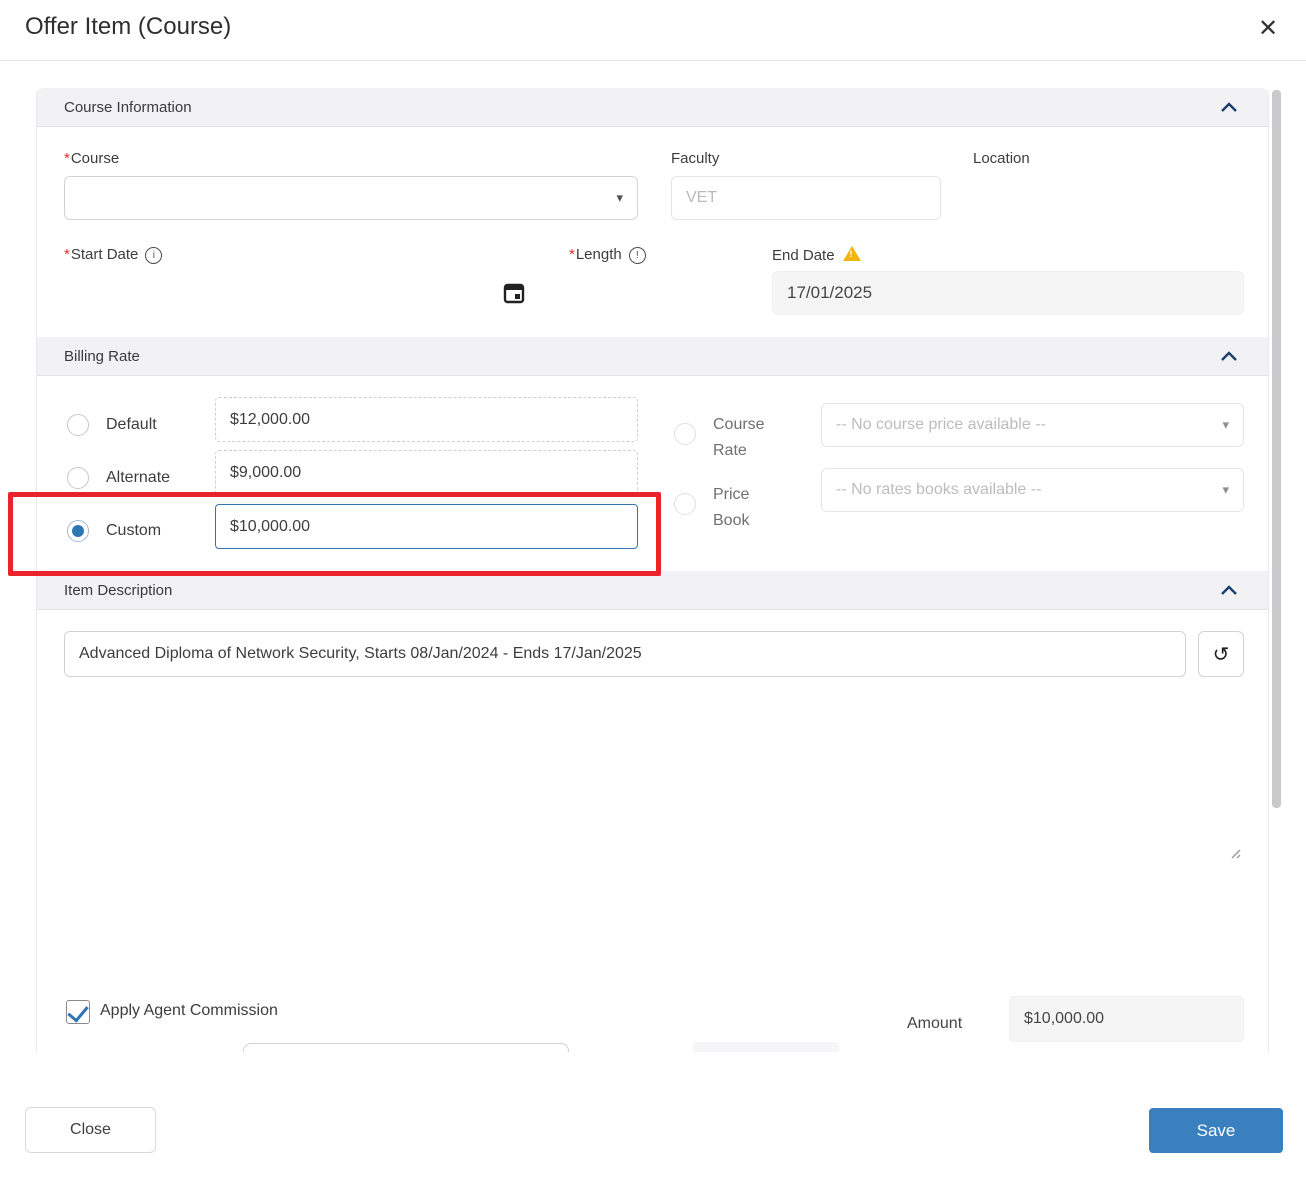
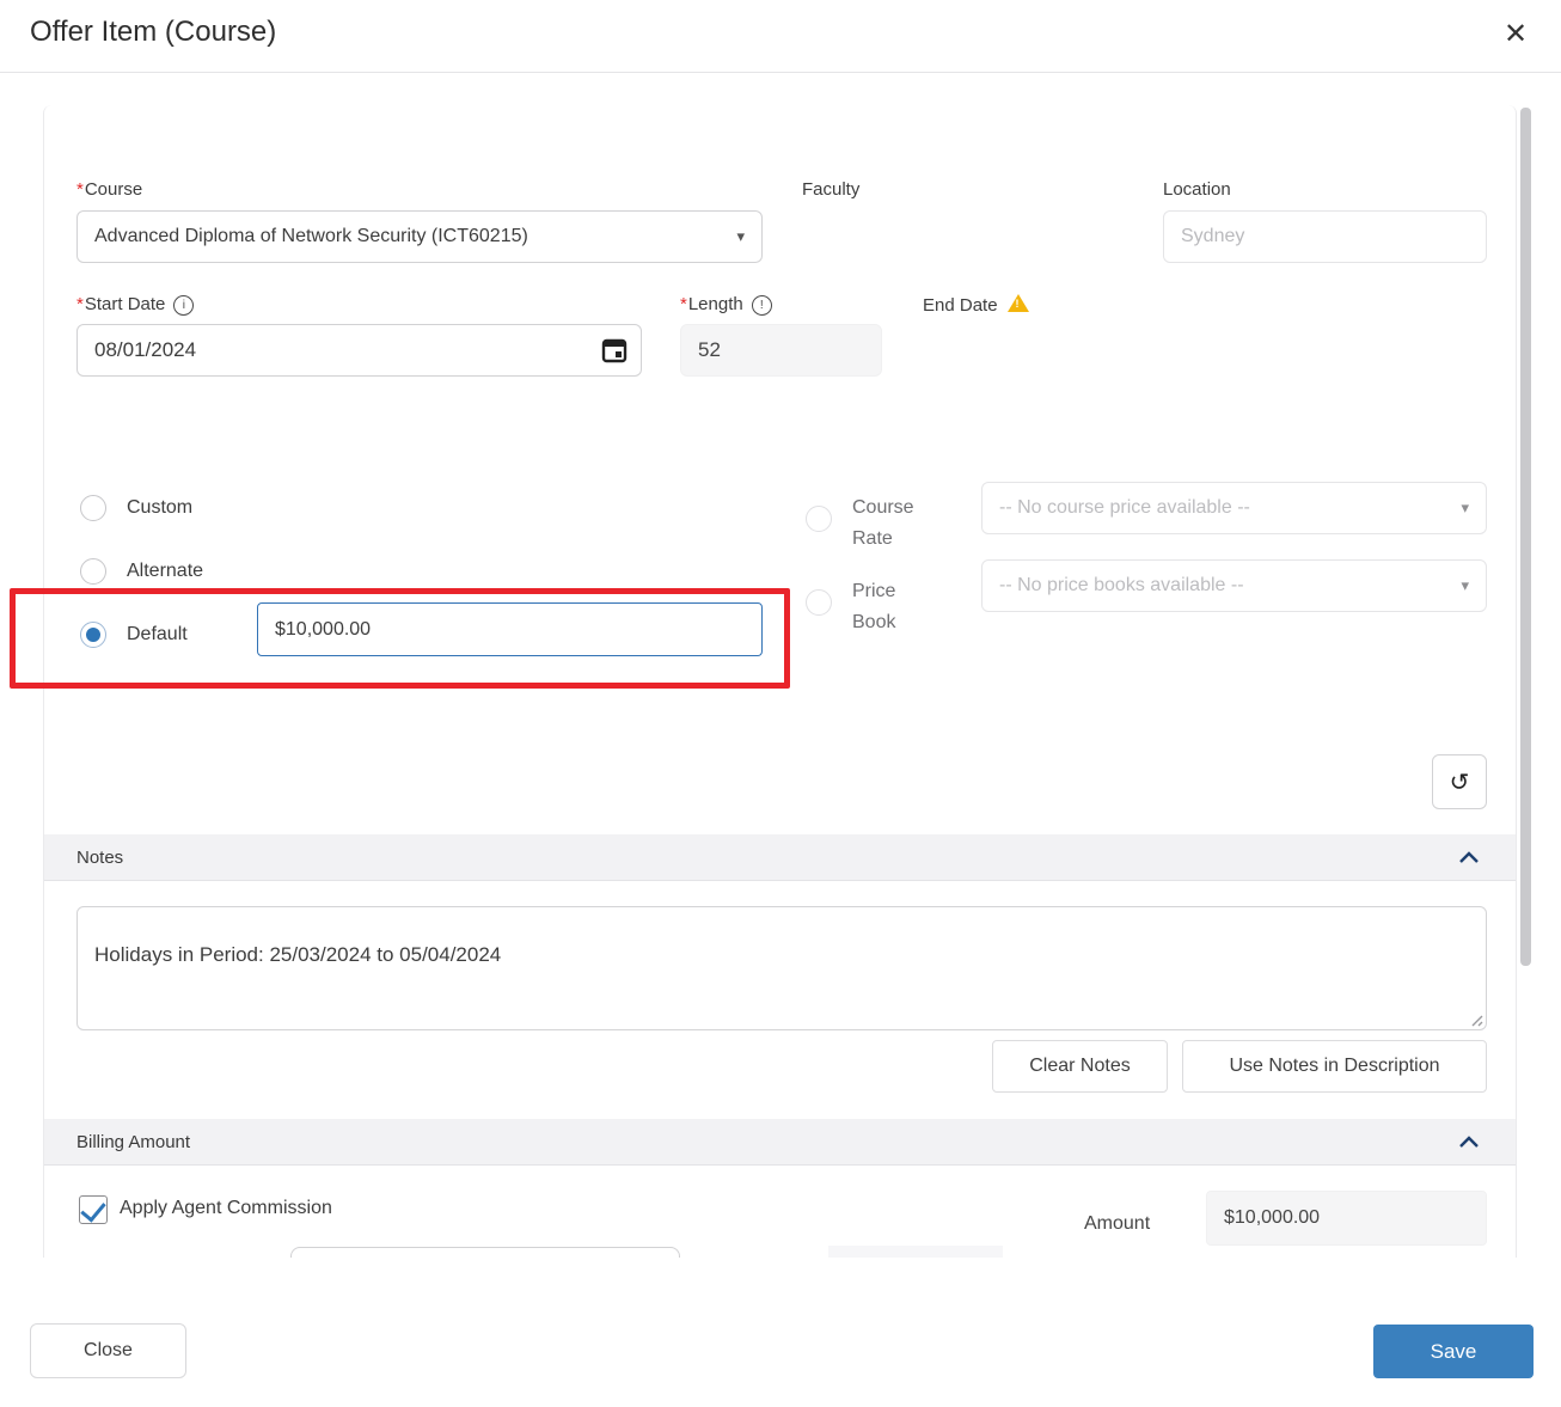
  Offer Item (Course)
  ✕
- Course Information
  *Course
+ Advanced Diploma of Network Security (ICT60215)
  ▾
  Faculty
- VET
  Location
+ Sydney
  *Start Date i
+ 08/01/2024
  *Length !
+ 52
  End Date
  !
- 17/01/2025
- Billing Rate
- Default
+ Custom
- $12,000.00
  Alternate
- $9,000.00
- Custom
+ Default
  $10,000.00
  Course Rate
  -- No course price available --
  ▾
  Price Book
- -- No rates books available --
+ -- No price books available --
  ▾
- Item Description
- Advanced Diploma of Network Security, Starts 08/Jan/2024 - Ends 17/Jan/2025
  ↺
+ Notes
+ Holidays in Period: 25/03/2024 to 05/04/2024
+ Clear Notes
+ Use Notes in Description
+ Billing Amount
  Apply Agent Commission
  Amount
  $10,000.00
  Close
  Save
